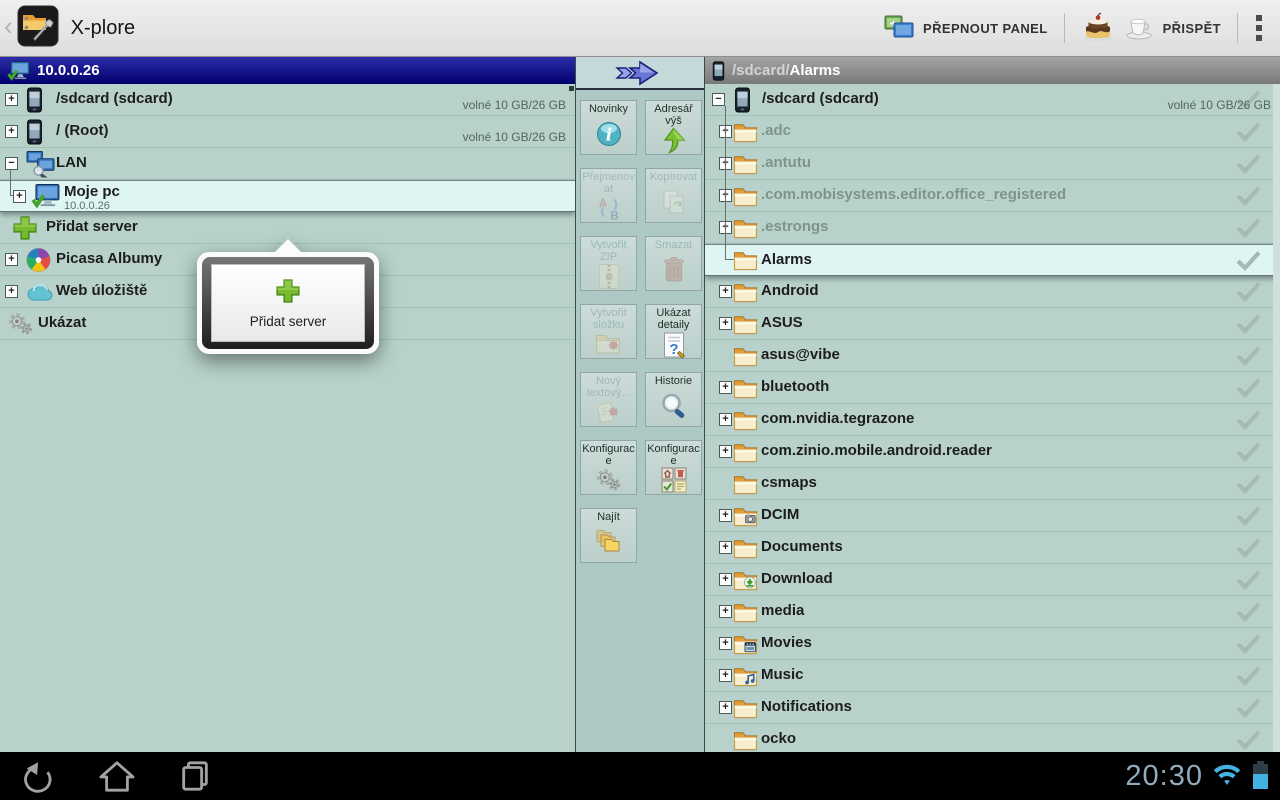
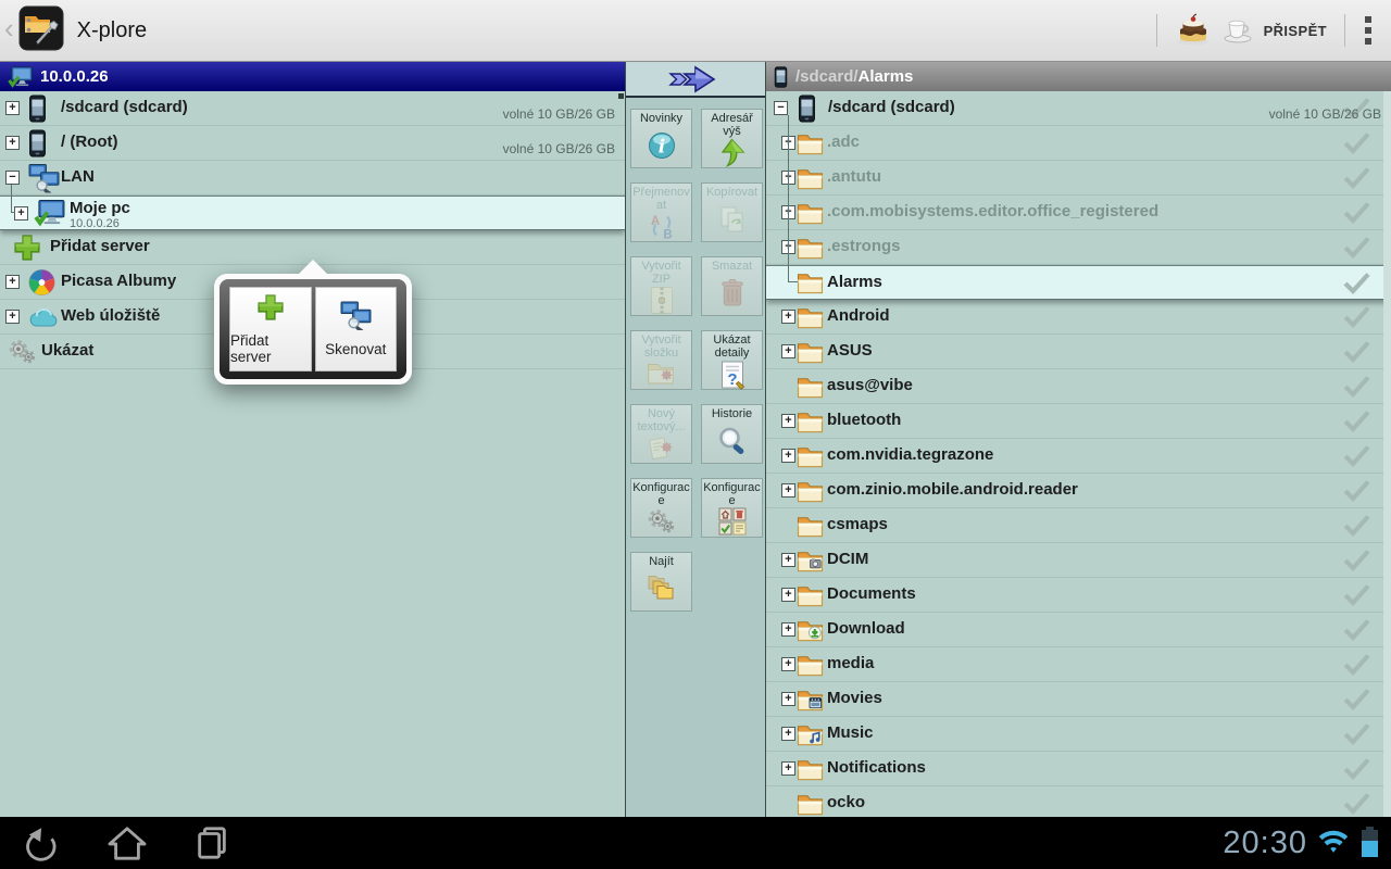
  ‹
  X-plore
- PŘEPNOUT PANEL
  PŘISPĚT
  10.0.0.26
  +
  /sdcard (sdcard)
  volné 10 GB/26 GB
  +
  / (Root)
  volné 10 GB/26 GB
  −
  LAN
  +
  Moje pc
  10.0.0.26
  Přidat server
  +
  Picasa Albumy
  +
  Web úložiště
  Ukázat
  Novinky
  i
  Adresář výš
  Přejmenovat
  A
  B
  Kopírovat
  Vytvořit ZIP
  Smazat
  Vytvořit složku
  Ukázat detaily
  ?
  Nový textový...
  Historie
  Konfigurace
  Konfigurace
  Najít
  /sdcard/Alarms
  −
  /sdcard (sdcard)
  volné 10 GB/26 GB
  .adc
  .antutu
  .com.mobisystems.editor.office_registered
  .estrongs
  Alarms
  +
  Android
  +
  ASUS
  asus@vibe
  +
  bluetooth
  +
  com.nvidia.tegrazone
  +
  com.zinio.mobile.android.reader
  csmaps
  +
  DCIM
  +
  Documents
  +
  Download
  +
  media
  +
  Movies
  +
  Music
  +
  Notifications
  ocko
  Přidat server
+ Skenovat
  20:30
